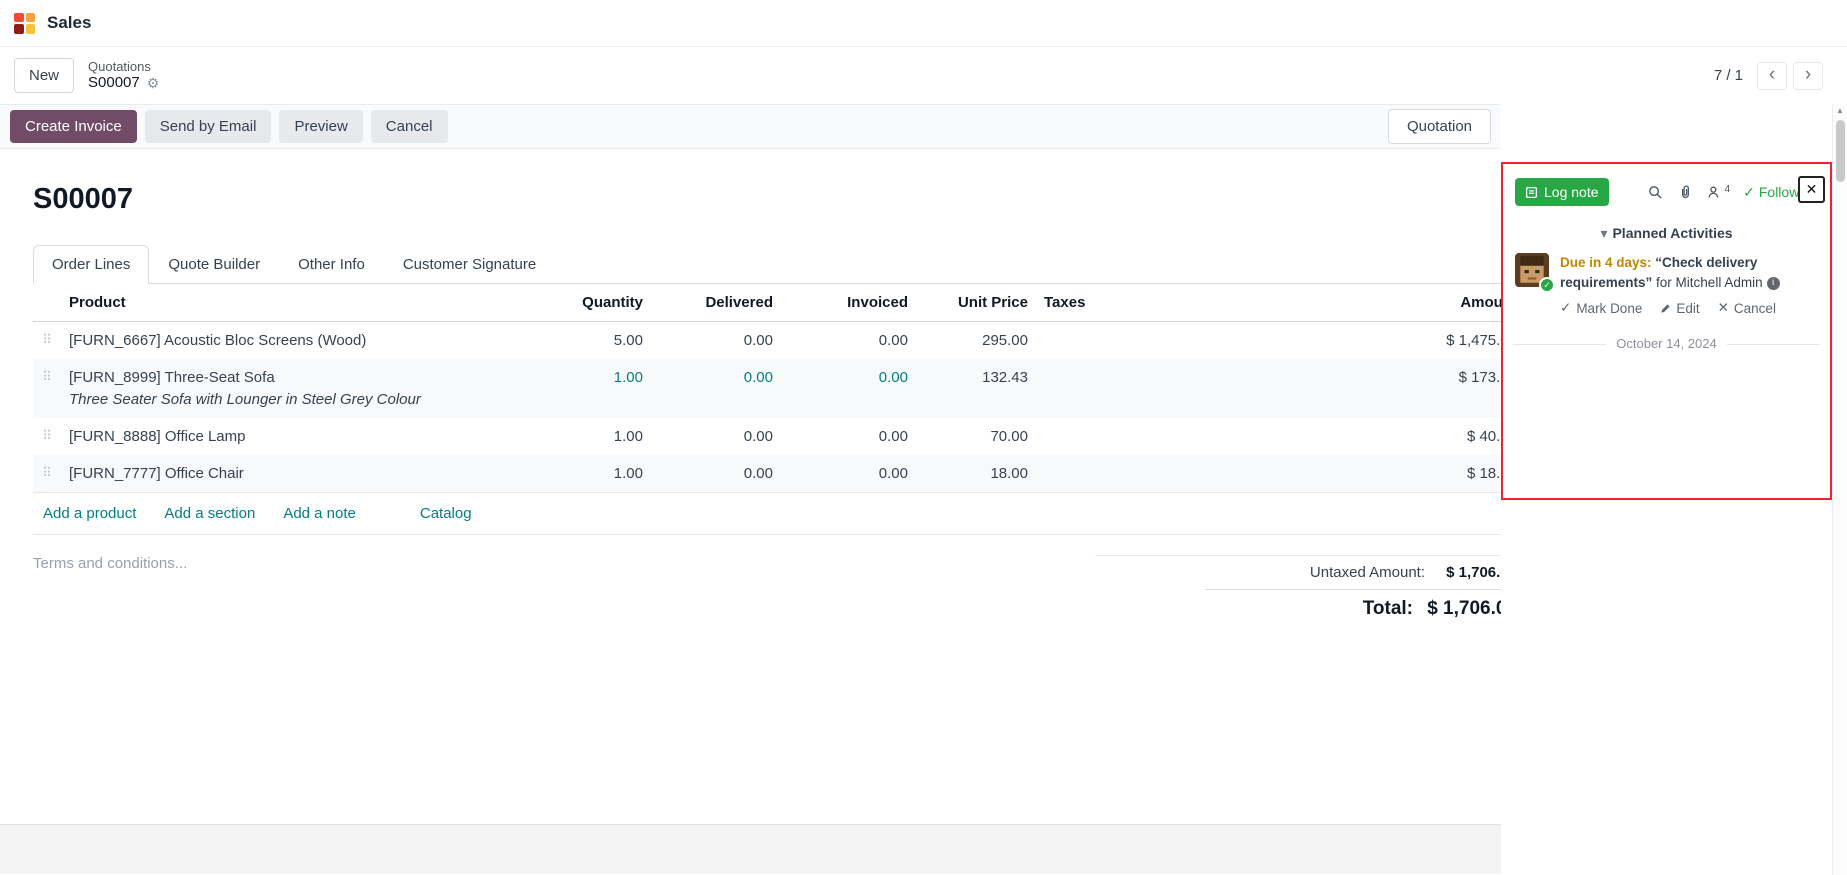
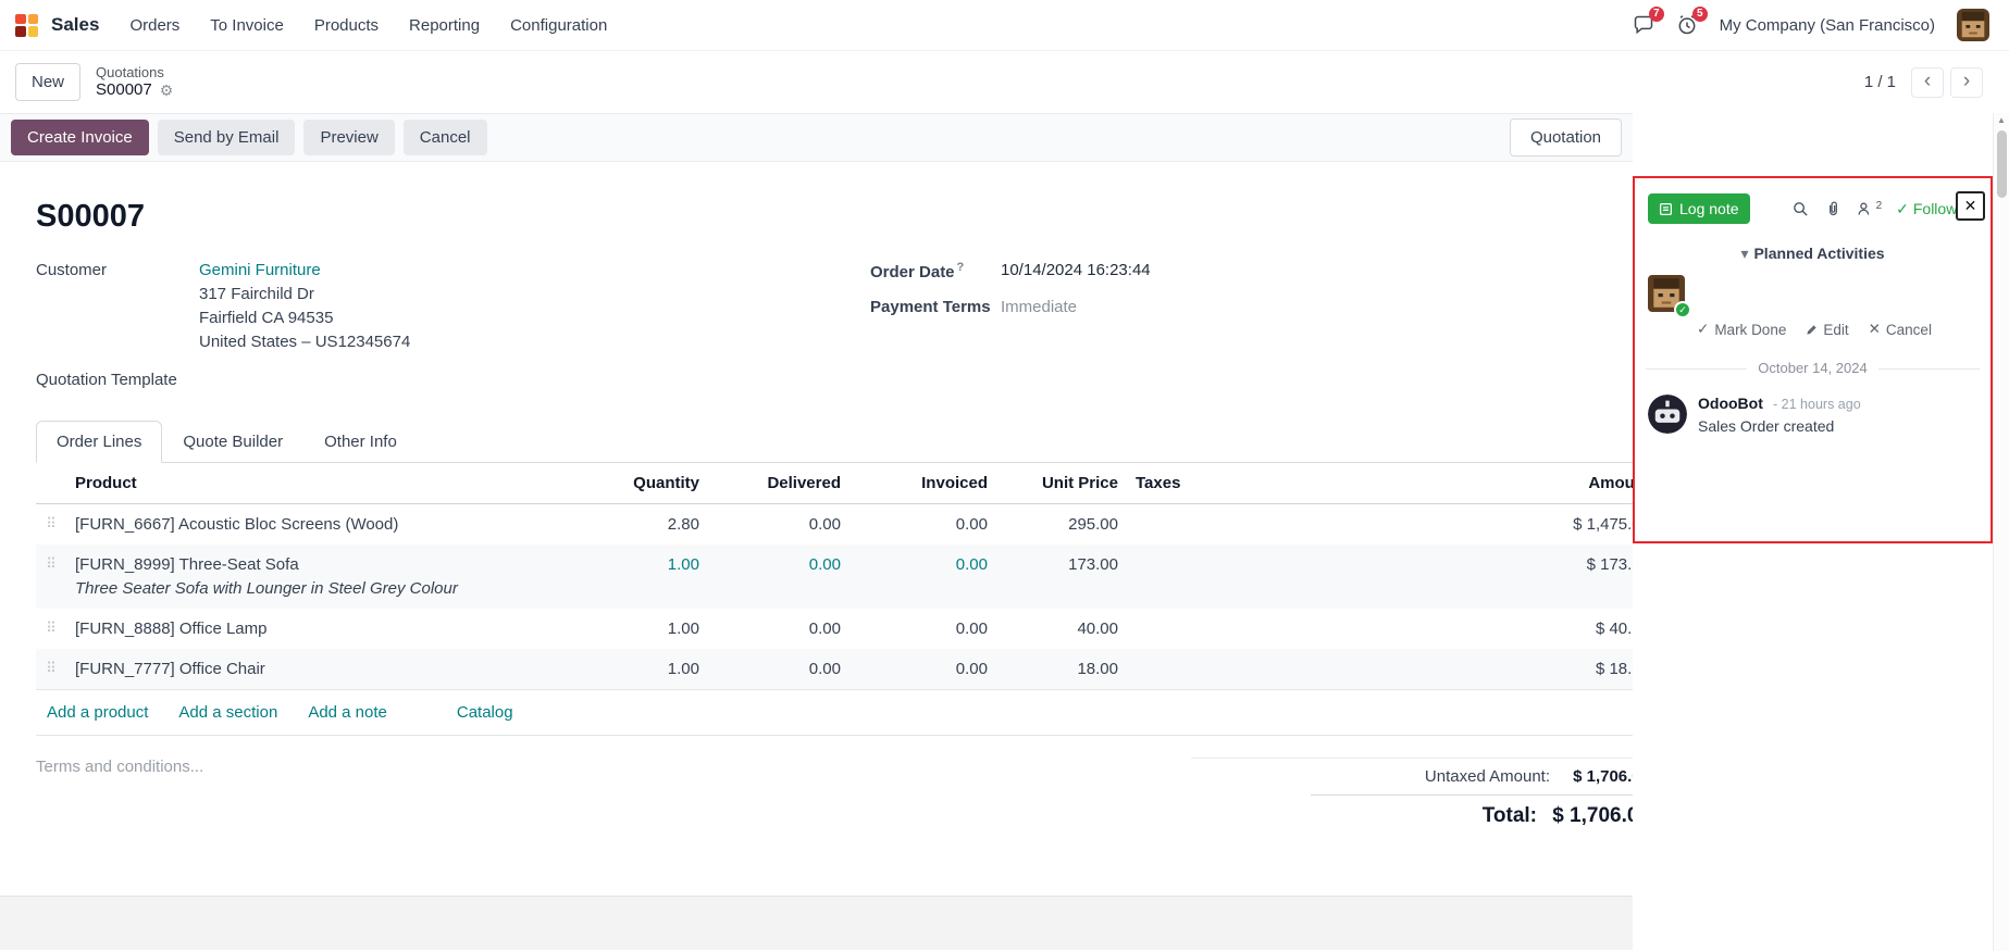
  Sales
+ Orders
+ To Invoice
+ Products
+ Reporting
+ Configuration
+ 7
+ 5
+ My Company (San Francisco)
  New
  Quotations
  S00007
  ⚙
- 7 / 1
+ 1 / 1
  ‹
  ›
  Create Invoice
  Send by Email
  Preview
  Cancel
  Quotation
  S00007
+ Customer
+ Gemini Furniture
+ 317 Fairchild Dr
+ Fairfield CA 94535
+ United States – US12345674
+ Quotation Template
+ Order Date ?
+ 10/14/2024 16:23:44
+ Payment Terms
+ Immediate
  Order Lines
  Quote Builder
  Other Info
- Customer Signature
  	Product	Quantity	Delivered	Invoiced	Unit Price	Taxes	Amou
- ⠿	[FURN_6667] Acoustic Bloc Screens (Wood)	5.00	0.00	0.00	295.00		$ 1,475.
+ ⠿	[FURN_6667] Acoustic Bloc Screens (Wood)	2.80	0.00	0.00	295.00		$ 1,475.
- ⠿	[FURN_8999] Three-Seat Sofa Three Seater Sofa with Lounger in Steel Grey Colour	1.00	0.00	0.00	132.43		$ 173.
+ ⠿	[FURN_8999] Three-Seat Sofa Three Seater Sofa with Lounger in Steel Grey Colour	1.00	0.00	0.00	173.00		$ 173.
- ⠿	[FURN_8888] Office Lamp	1.00	0.00	0.00	70.00		$ 40.
+ ⠿	[FURN_8888] Office Lamp	1.00	0.00	0.00	40.00		$ 40.
  ⠿	[FURN_7777] Office Chair	1.00	0.00	0.00	18.00		$ 18.
  Add a product
  Add a section
  Add a note
  Catalog
  Terms and conditions...
  Untaxed Amount:
  $ 1,706.
  Total:
  $ 1,706.
  ✕
  Log note
- 4
+ 2
  ✓
  ▾ Planned Activities
  ✓
- Due in 4 days: “Check delivery requirements” for Mitchell Admin i
  ✓
  Mark Done
  Edit
  ✕
  Cancel
  October 14, 2024
+ OdooBot - 21 hours ago
+ Sales Order created
  ▲
